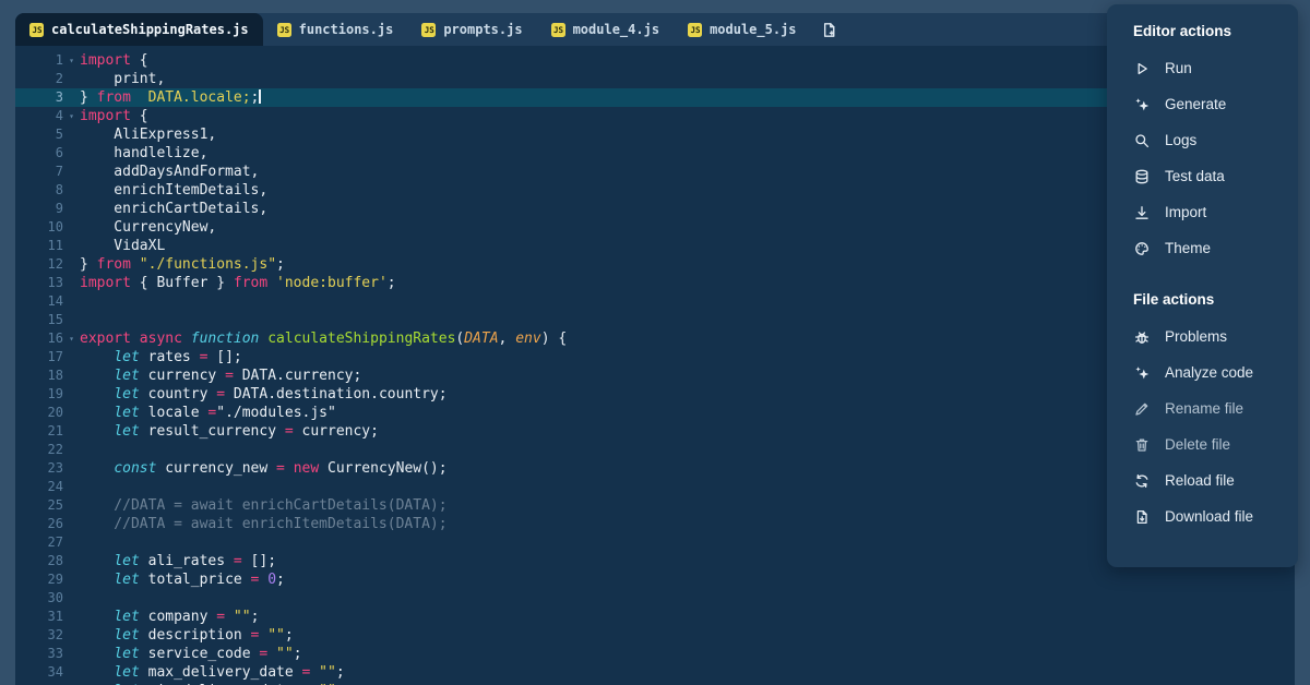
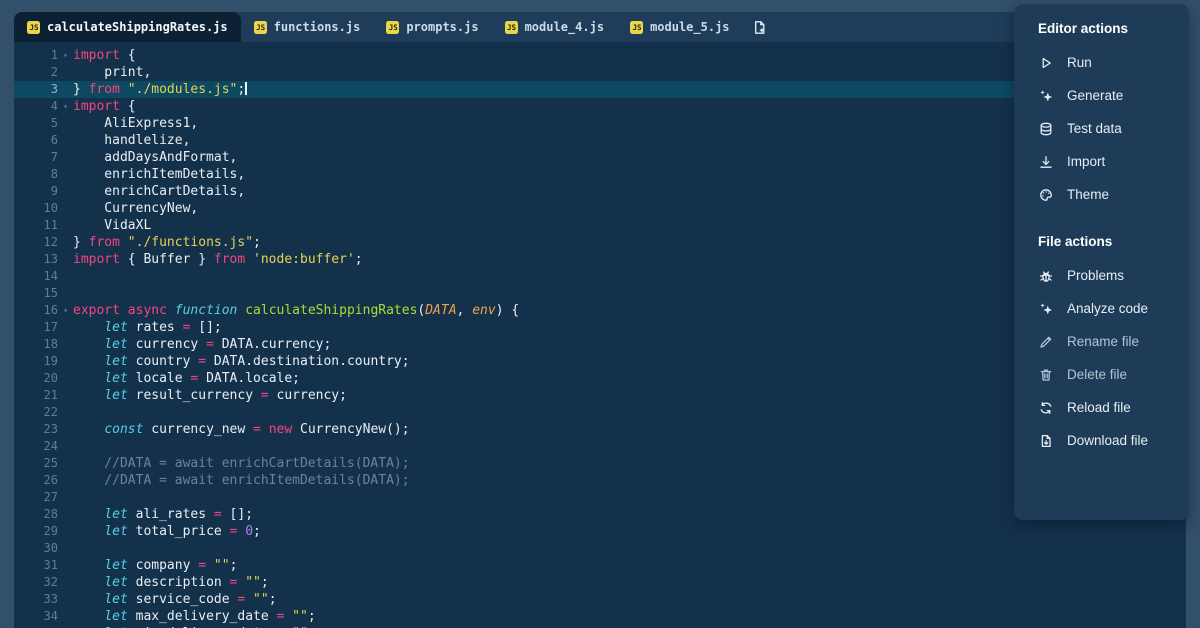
  JS
  calculateShippingRates.js
  JS
  functions.js
  JS
  prompts.js
  JS
  module_4.js
  JS
  module_5.js
  1
  ▾
  import {
  2
  print,
  3
- } from DATA.locale;;
+ } from "./modules.js";
  4
  ▾
  import {
  5
  AliExpress1,
  6
  handlelize,
  7
  addDaysAndFormat,
  8
  enrichItemDetails,
  9
  enrichCartDetails,
  10
  CurrencyNew,
  11
  VidaXL
  12
  } from "./functions.js";
  13
  import { Buffer } from 'node:buffer';
  14
  15
  16
  ▾
  export async function calculateShippingRates(DATA, env) {
  17
  let rates = [];
  18
  let currency = DATA.currency;
  19
  let country = DATA.destination.country;
  20
- let locale ="./modules.js"
+ let locale = DATA.locale;
  21
  let result_currency = currency;
  22
  23
  const currency_new = new CurrencyNew();
  24
  25
  //DATA = await enrichCartDetails(DATA);
  26
  //DATA = await enrichItemDetails(DATA);
  27
  28
  let ali_rates = [];
  29
  let total_price = 0;
  30
  31
  let company = "";
  32
  let description = "";
  33
  let service_code = "";
  34
  let max_delivery_date = "";
  Editor actions
  Run
  Generate
- Logs
  Test data
  Import
  Theme
  File actions
  Problems
  Analyze code
  Rename file
  Delete file
  Reload file
  Download file
